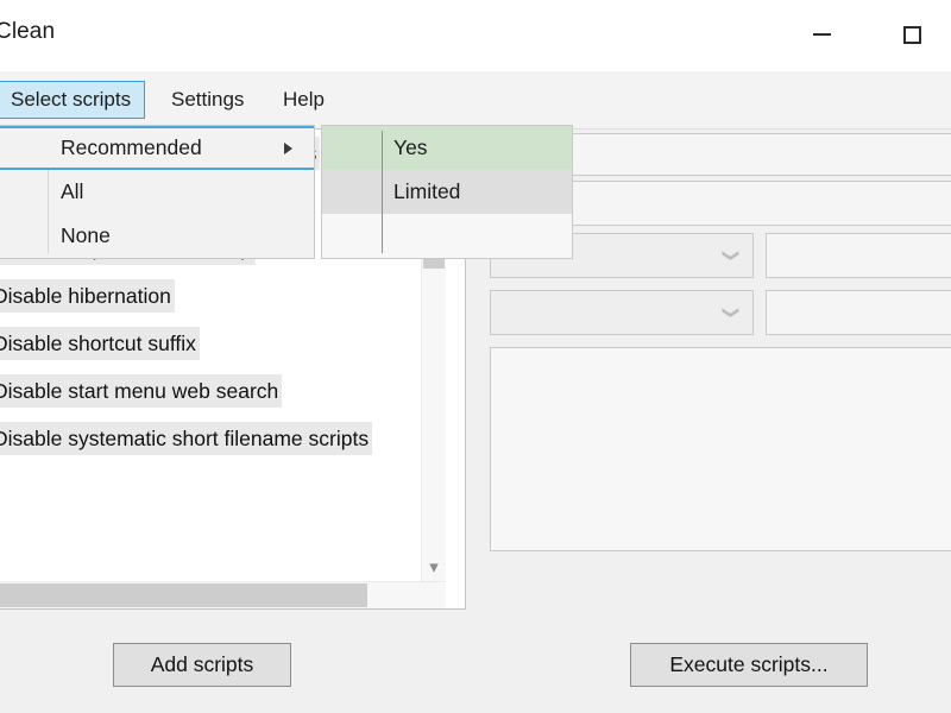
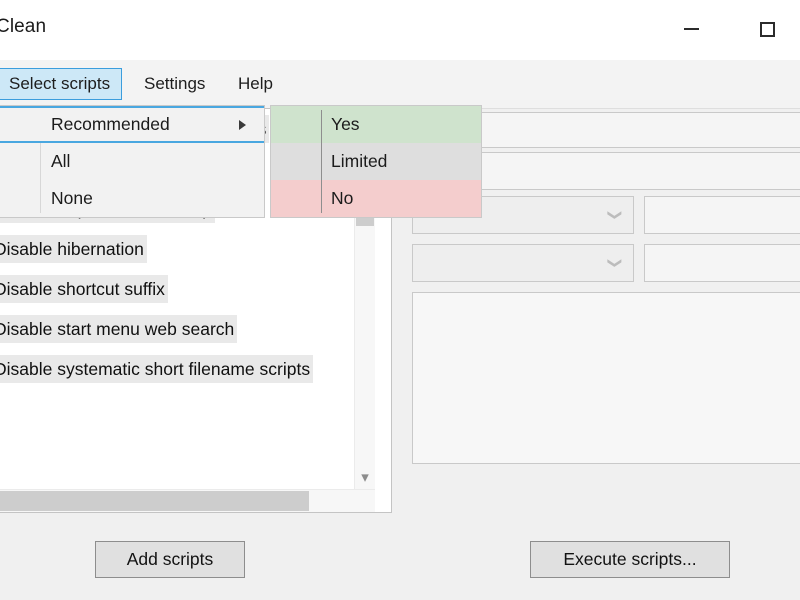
  Clean
  Select scripts
  Settings
  Help
  Disable hibernation
  Disable shortcut suffix
  Disable start menu web search
  Disable systematic short filename scripts
  ▾
  Add scripts
  Execute scripts...
  Recommended
  All
  None
  Yes
  Limited
+ No
